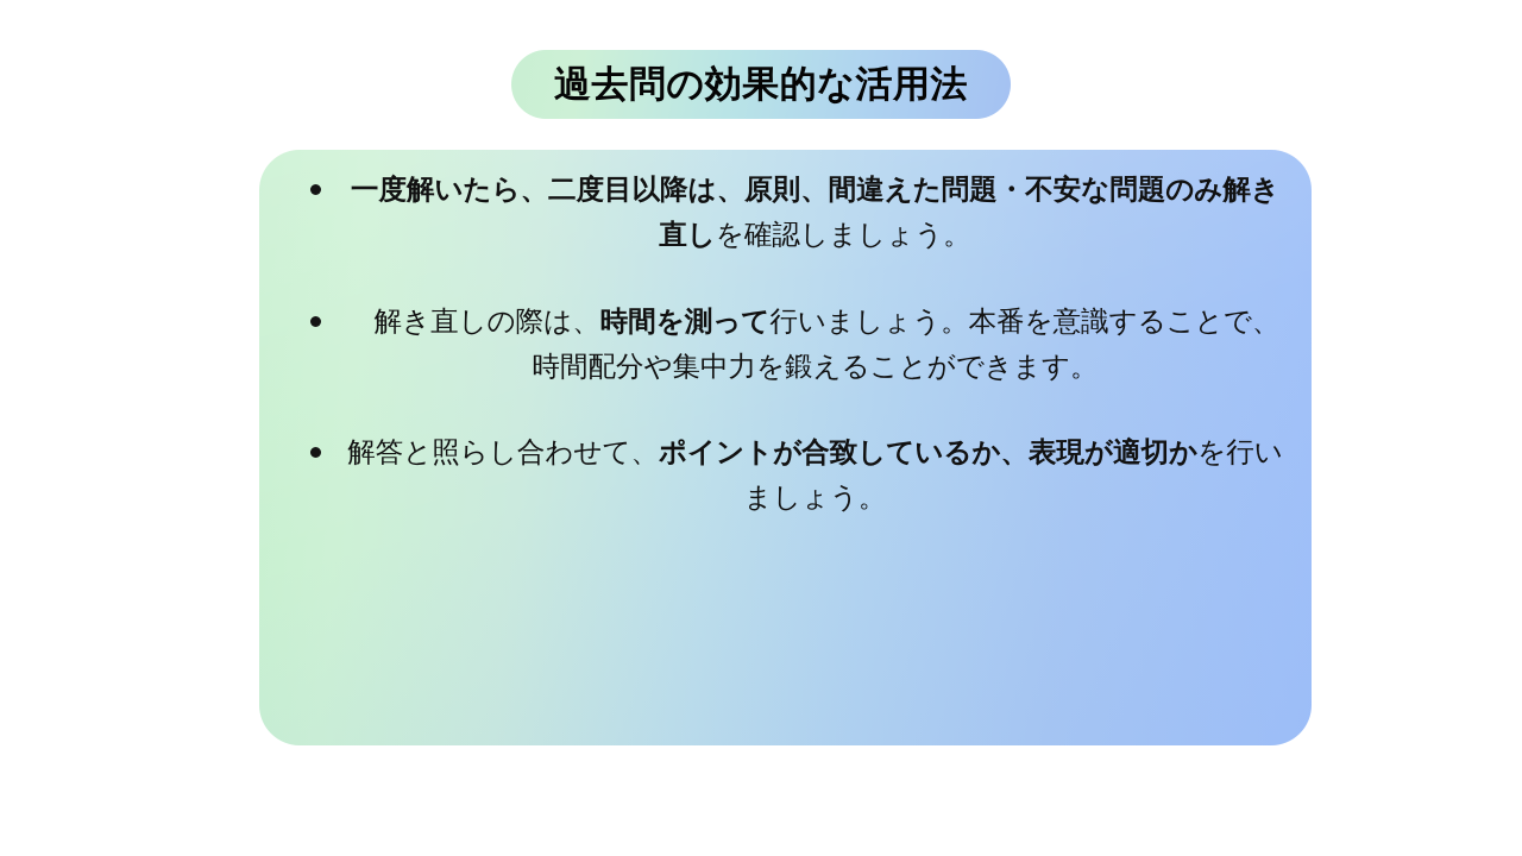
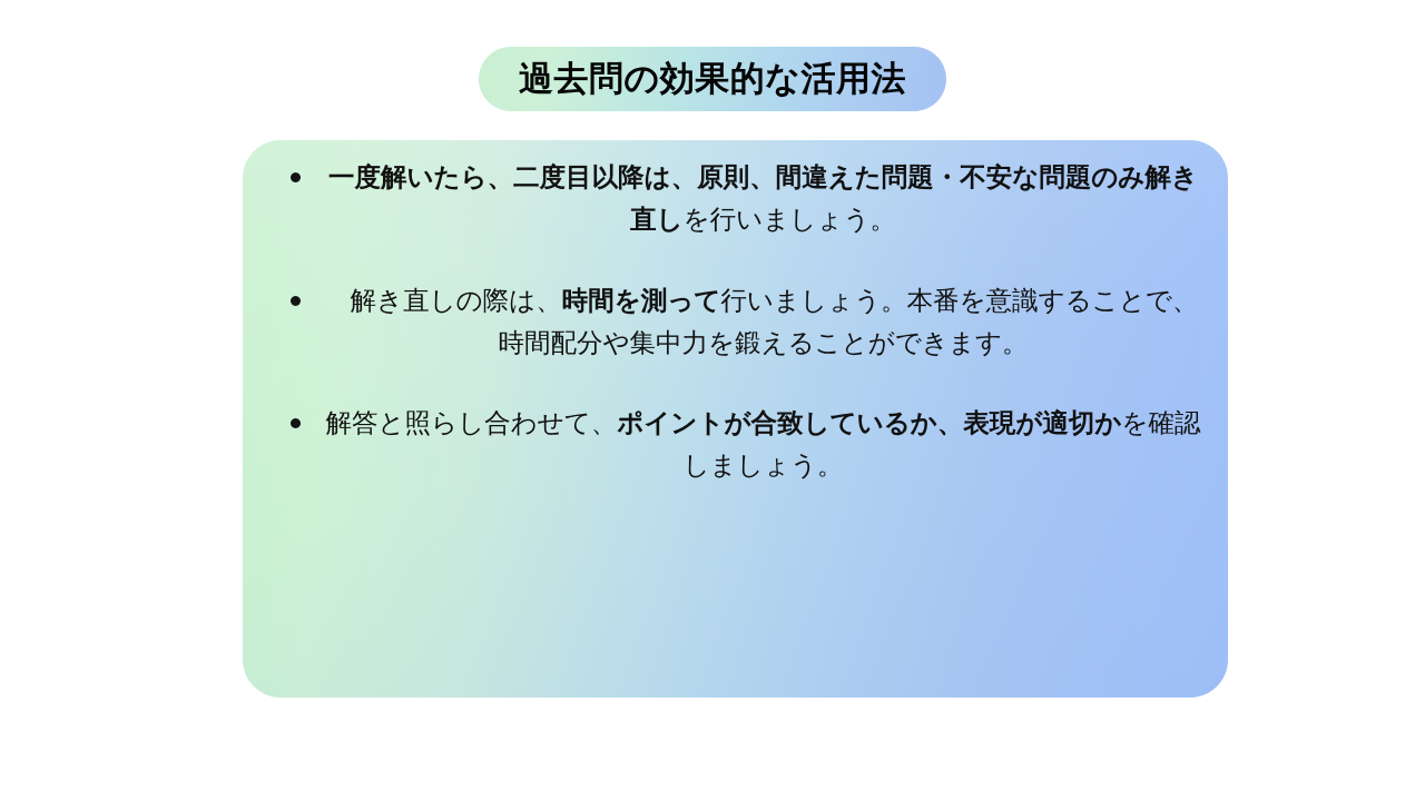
  過去問の効果的な活用法
- 一度解いたら、二度目以降は、原則、間違えた問題・不安な問題のみ解き直しを確認しましょう。
+ 一度解いたら、二度目以降は、原則、間違えた問題・不安な問題のみ解き直しを行いましょう。
  解き直しの際は、時間を測って行いましょう。本番を意識することで、時間配分や集中力を鍛えることができます。
- 解答と照らし合わせて、ポイントが合致しているか、表現が適切かを行いましょう。
+ 解答と照らし合わせて、ポイントが合致しているか、表現が適切かを確認しましょう。
